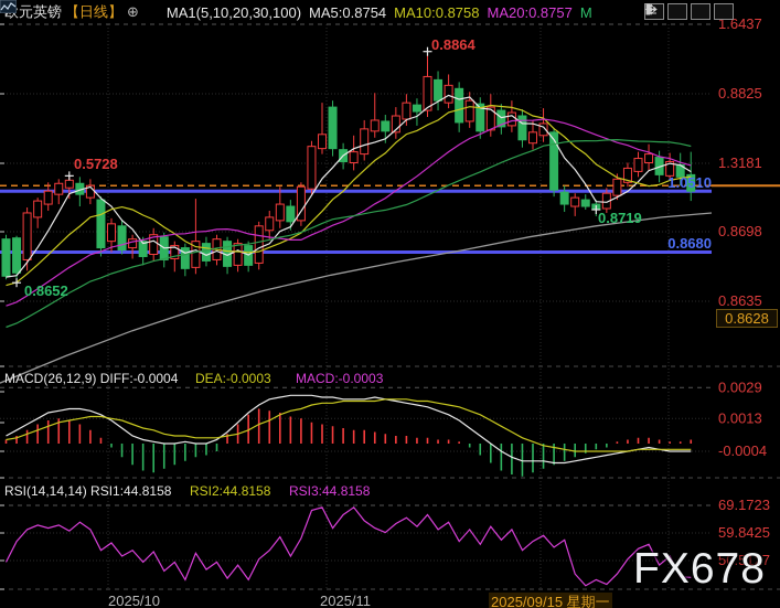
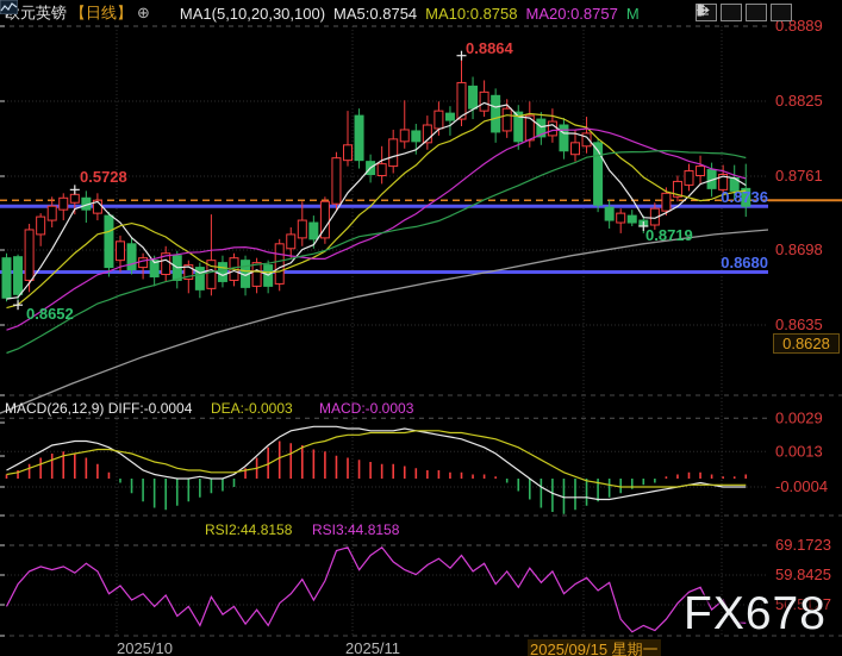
- 1.6437
+ 0.8889
  0.8825
- 1.3181
+ 0.8761
  0.8698
  0.8635
  0.0029
  0.0013
  -0.0004
  69.1723
  59.8425
  50.5127
  元英镑
  【日线】
  ⊕
  MA1(5,10,20,30,100)
  MA5:0.8754
  MA10:0.8758
  MA20:0.8757
  M
  0.5728
  0.8864
  0.8652
  0.8719
- 1.0510
+ 0.8736
  0.8680
  0.8628
  MACD(26,12,9) DIFF:-0.0004
  DEA:-0.0003
  MACD:-0.0003
- RSI(14,14,14) RSI1:44.8158
  RSI2:44.8158
  RSI3:44.8158
  2025/10
  2025/11
  2025/09/15 星期一
  FX678
